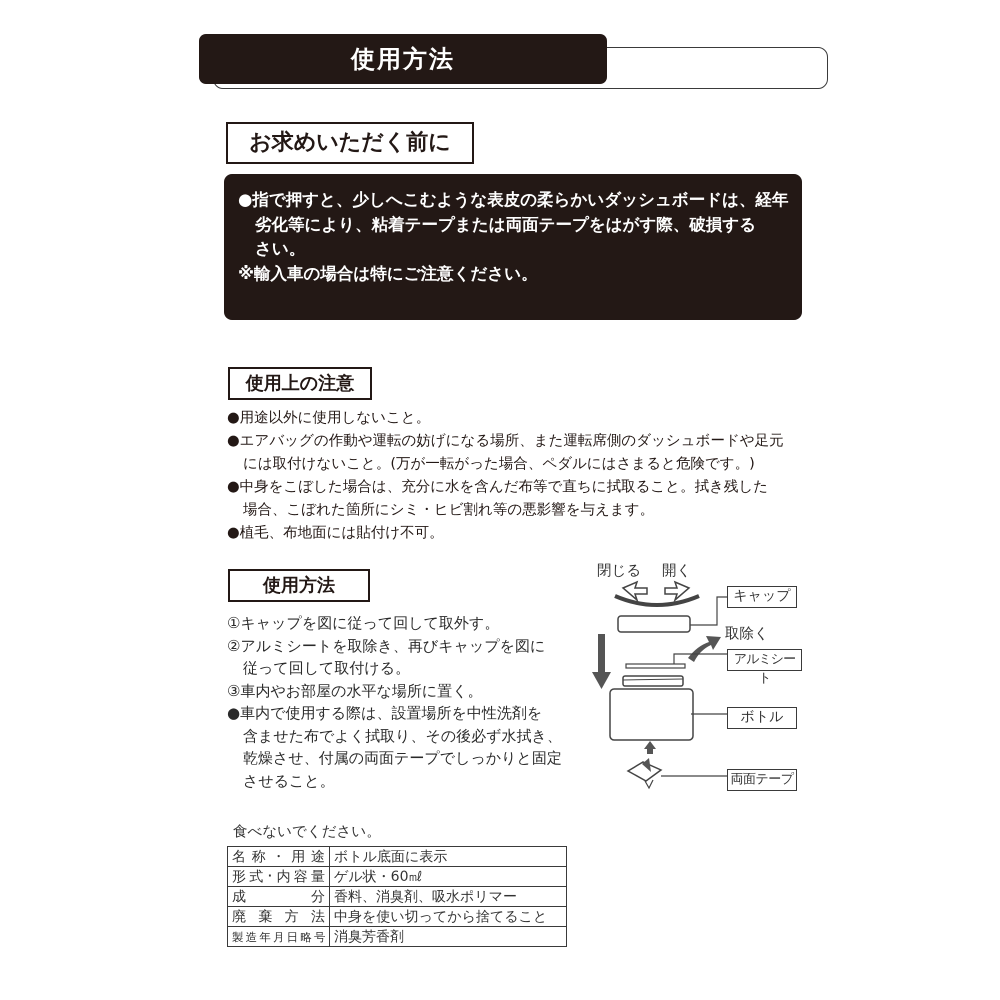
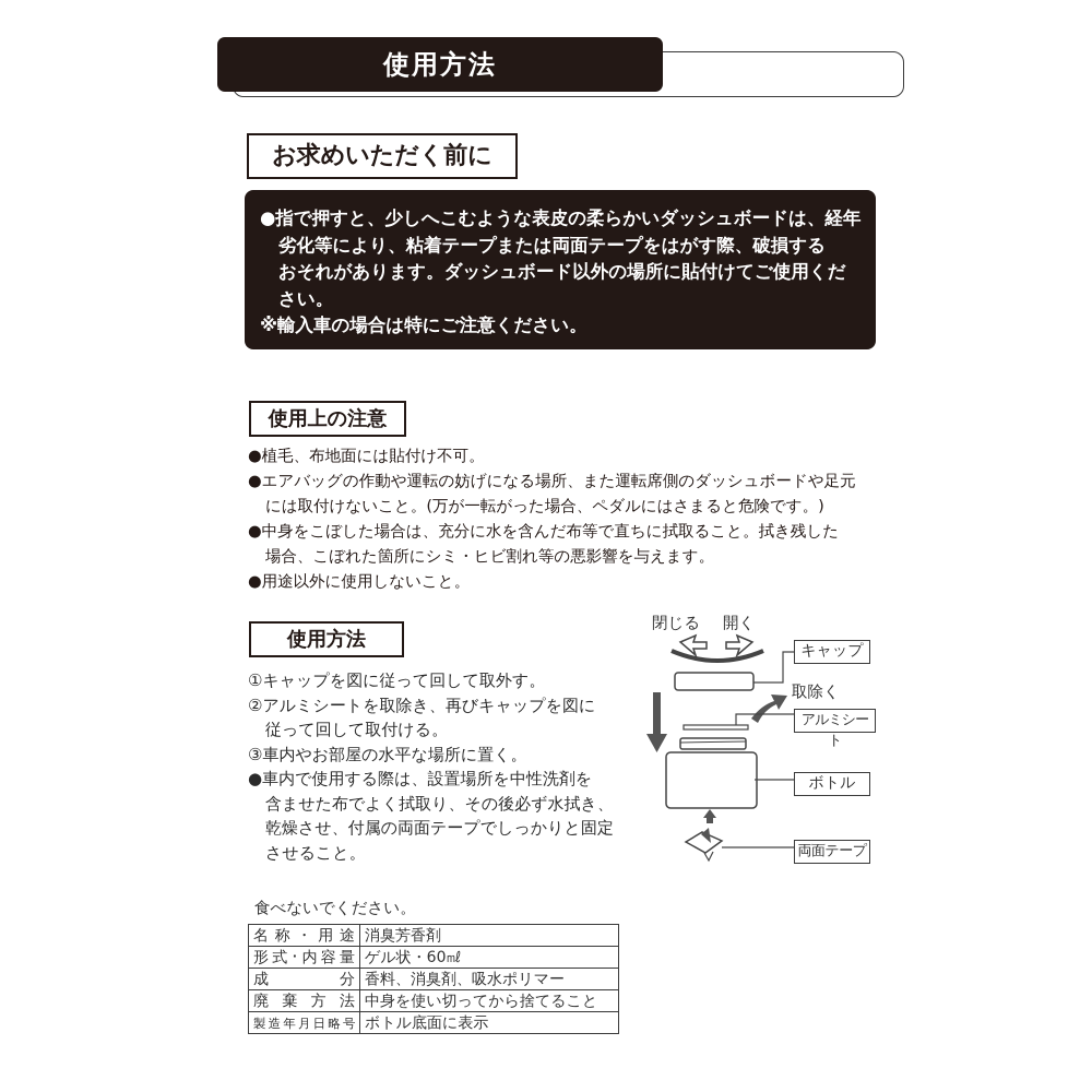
  使用方法
  お求めいただく前に
  ●指で押すと、少しへこむような表皮の柔らかいダッシュボードは、経年
  劣化等により、粘着テープまたは両面テープをはがす際、破損する
+ おそれがあります。ダッシュボード以外の場所に貼付けてご使用くだ
  さい。
  ※輸入車の場合は特にご注意ください。
  使用上の注意
- ●用途以外に使用しないこと。
+ ●植毛、布地面には貼付け不可。
  ●エアバッグの作動や運転の妨げになる場所、また運転席側のダッシュボードや足元
  には取付けないこと。(万が一転がった場合、ペダルにはさまると危険です。)
  ●中身をこぼした場合は、充分に水を含んだ布等で直ちに拭取ること。拭き残した
  場合、こぼれた箇所にシミ・ヒビ割れ等の悪影響を与えます。
- ●植毛、布地面には貼付け不可。
+ ●用途以外に使用しないこと。
  使用方法
  ①キャップを図に従って回して取外す。
  ②アルミシートを取除き、再びキャップを図に
  従って回して取付ける。
  ③車内やお部屋の水平な場所に置く。
  ●車内で使用する際は、設置場所を中性洗剤を
  含ませた布でよく拭取り、その後必ず水拭き、
  乾燥させ、付属の両面テープでしっかりと固定
  させること。
  閉じる
  開く
  取除く
  キャップ
  アルミシート
  ボトル
  両面テープ
  食べないでください。
- 名称・用途	ボトル底面に表示
+ 名称・用途	消臭芳香剤
  形式･内容量	ゲル状・60㎖
  成分	香料、消臭剤、吸水ポリマー
  廃棄方法	中身を使い切ってから捨てること
- 製造年月日略号	消臭芳香剤
+ 製造年月日略号	ボトル底面に表示
